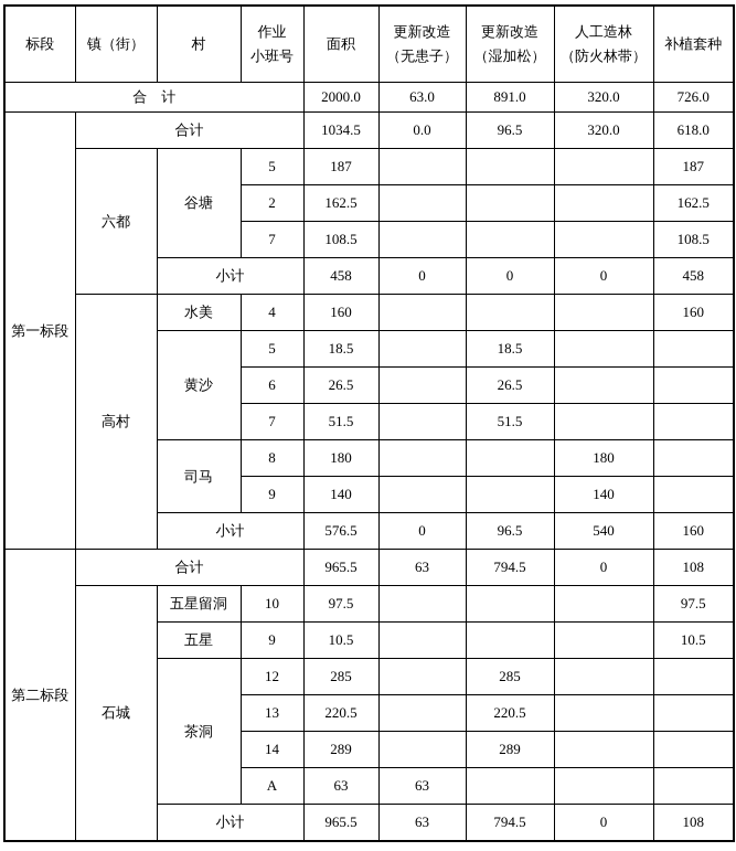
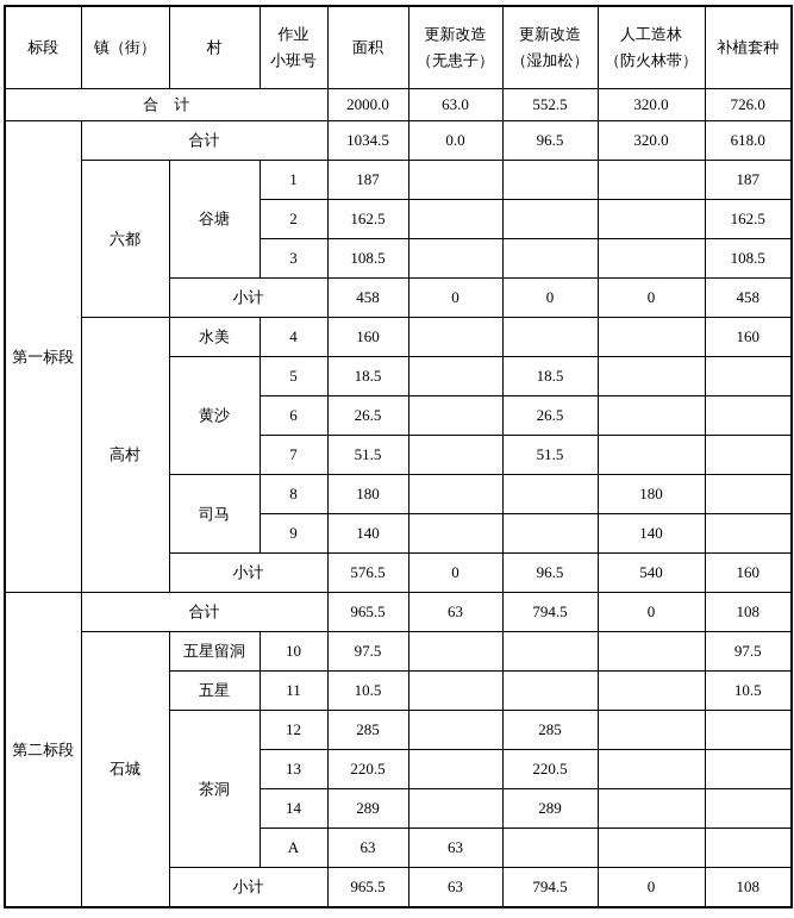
  标段	镇（街）	村	作业 小班号	面积	更新改造 （无患子）	更新改造 （湿加松）	人工造林 （防火林带）	补植套种
- 合 计	2000.0	63.0	891.0	320.0	726.0
+ 合 计	2000.0	63.0	552.5	320.0	726.0
  第一标段	合计	1034.5	0.0	96.5	320.0	618.0
- 六都	谷塘	5	187				187
+ 六都	谷塘	1	187				187
  2	162.5				162.5
- 7	108.5				108.5
+ 3	108.5				108.5
  小计	458	0	0	0	458
  高村	水美	4	160				160
  黄沙	5	18.5		18.5
  6	26.5		26.5
  7	51.5		51.5
  司马	8	180			180
  9	140			140
  小计	576.5	0	96.5	540	160
  第二标段	合计	965.5	63	794.5	0	108
  石城	五星留洞	10	97.5				97.5
- 五星	9	10.5				10.5
+ 五星	11	10.5				10.5
  茶洞	12	285		285
  13	220.5		220.5
  14	289		289
  A	63	63
  小计	965.5	63	794.5	0	108
